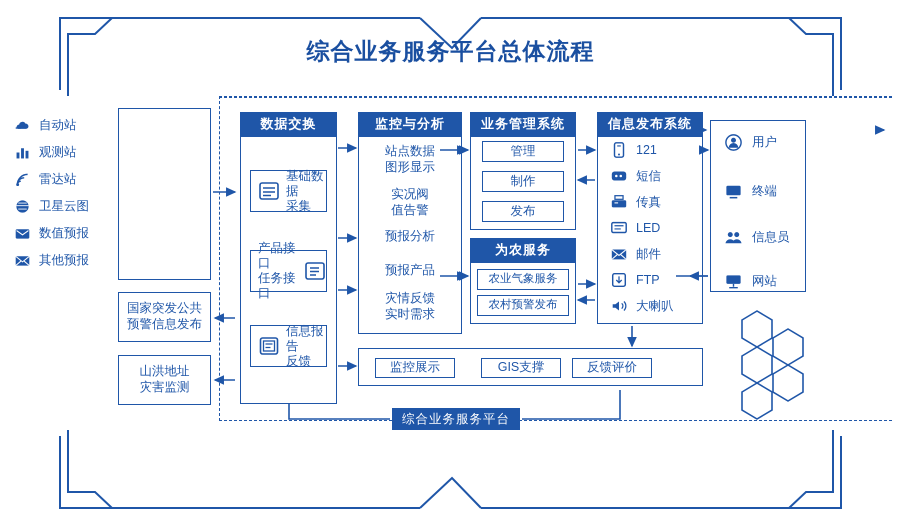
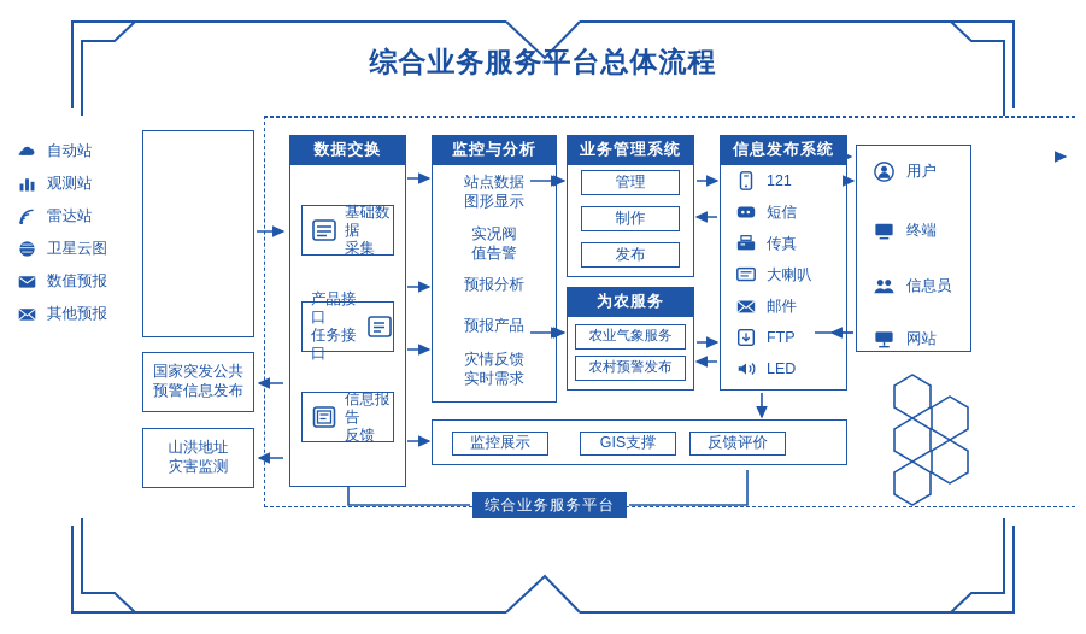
  综合业务服务平台总体流程
  自动站
  观测站
  雷达站
  卫星云图
  数值预报
  其他预报
  国家突发公共
  预警信息发布
  山洪地址
  灾害监测
  数据交换
  基础数据
  采集
  产品接口
  任务接口
  信息报告
  反馈
  监控与分析
  站点数据
  图形显示
  实况阀
  值告警
  预报分析
  预报产品
  灾情反馈
  实时需求
  业务管理系统
  管理
  制作
  发布
  为农服务
  农业气象服务
  农村预警发布
  信息发布系统
  121
  短信
  传真
- LED
+ 大喇叭
  邮件
  FTP
- 大喇叭
+ LED
  监控展示
  GIS支撑
  反馈评价
  综合业务服务平台
  用户
  终端
  信息员
  网站
